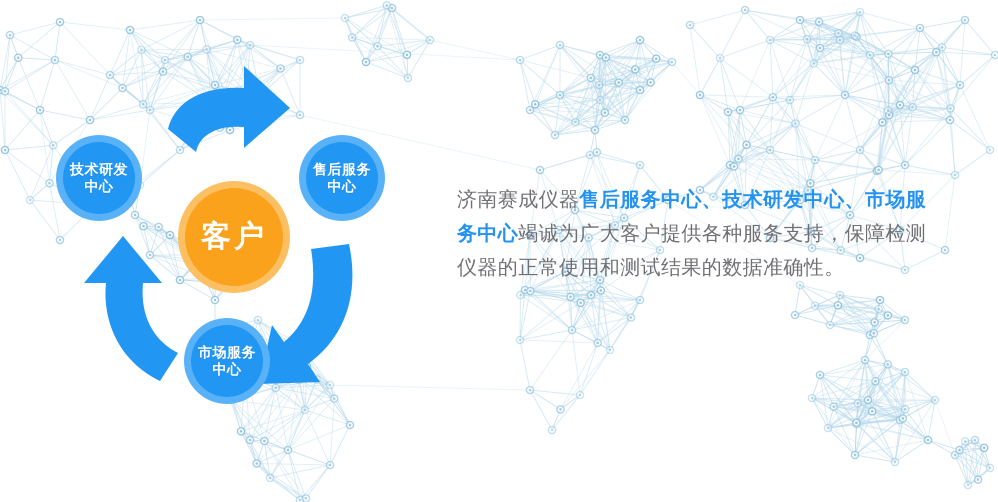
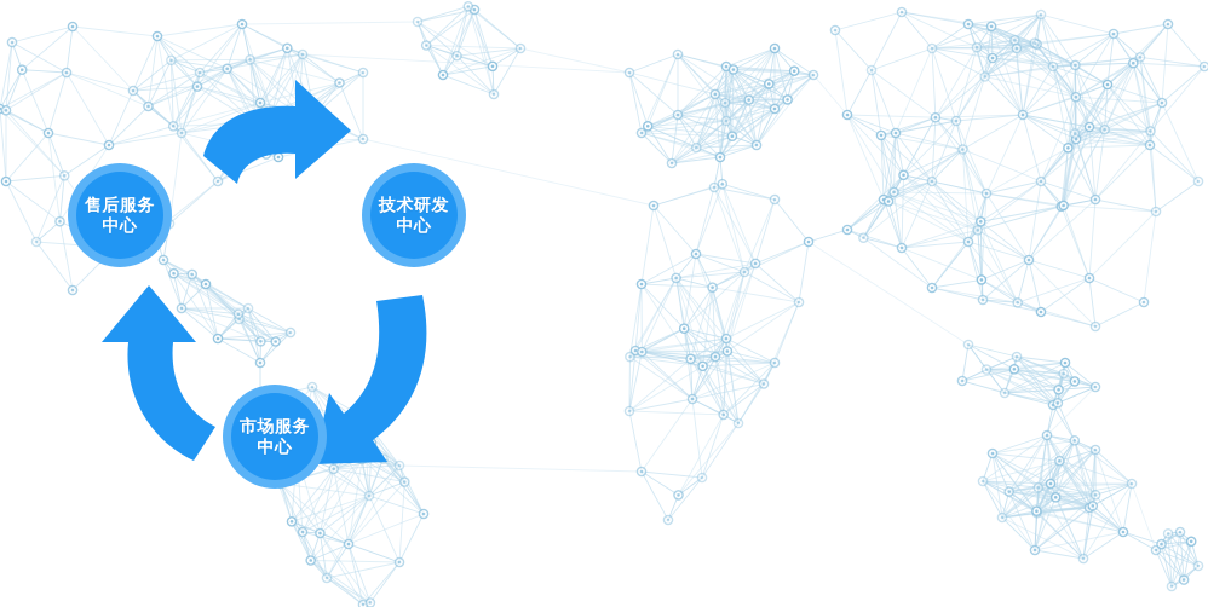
- 技术研发
+ 售后服务
  中心
- 售后服务
+ 技术研发
  中心
  市场服务
  中心
- 客户
- 济南赛成仪器售后服务中心、技术研发中心、市场服务中心竭诚为广大客户提供各种服务支持，保障检测仪器的正常使用和测试结果的数据准确性。
